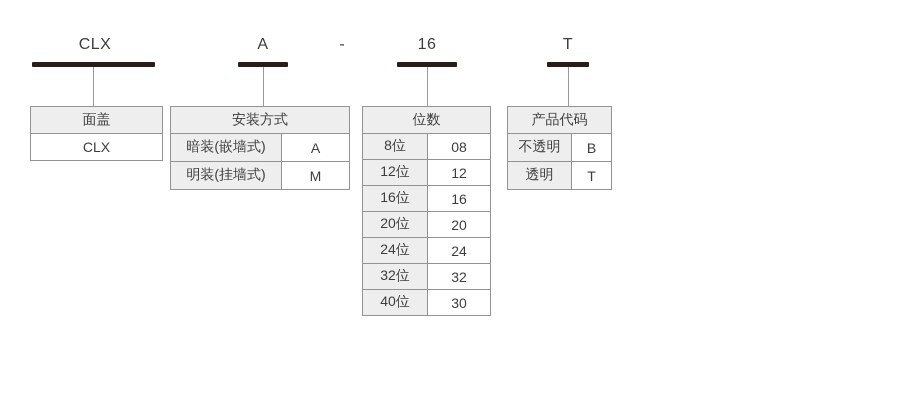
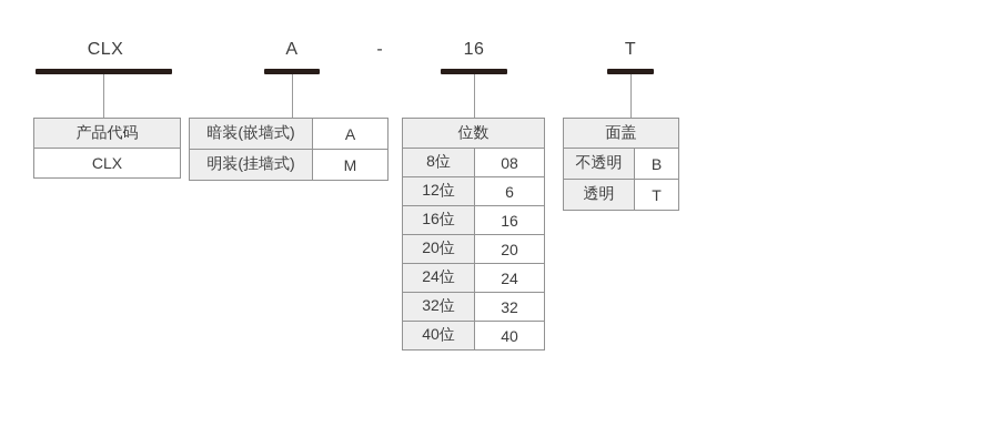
  CLX
  A
  -
  16
  T
- 面盖
+ 产品代码
  CLX
- 安装方式
  暗装(嵌墙式)	A
  明装(挂墙式)	M
  位数
  8位	08
- 12位	12
+ 12位	6
  16位	16
  20位	20
  24位	24
  32位	32
- 40位	30
+ 40位	40
- 产品代码
+ 面盖
  不透明	B
  透明	T
